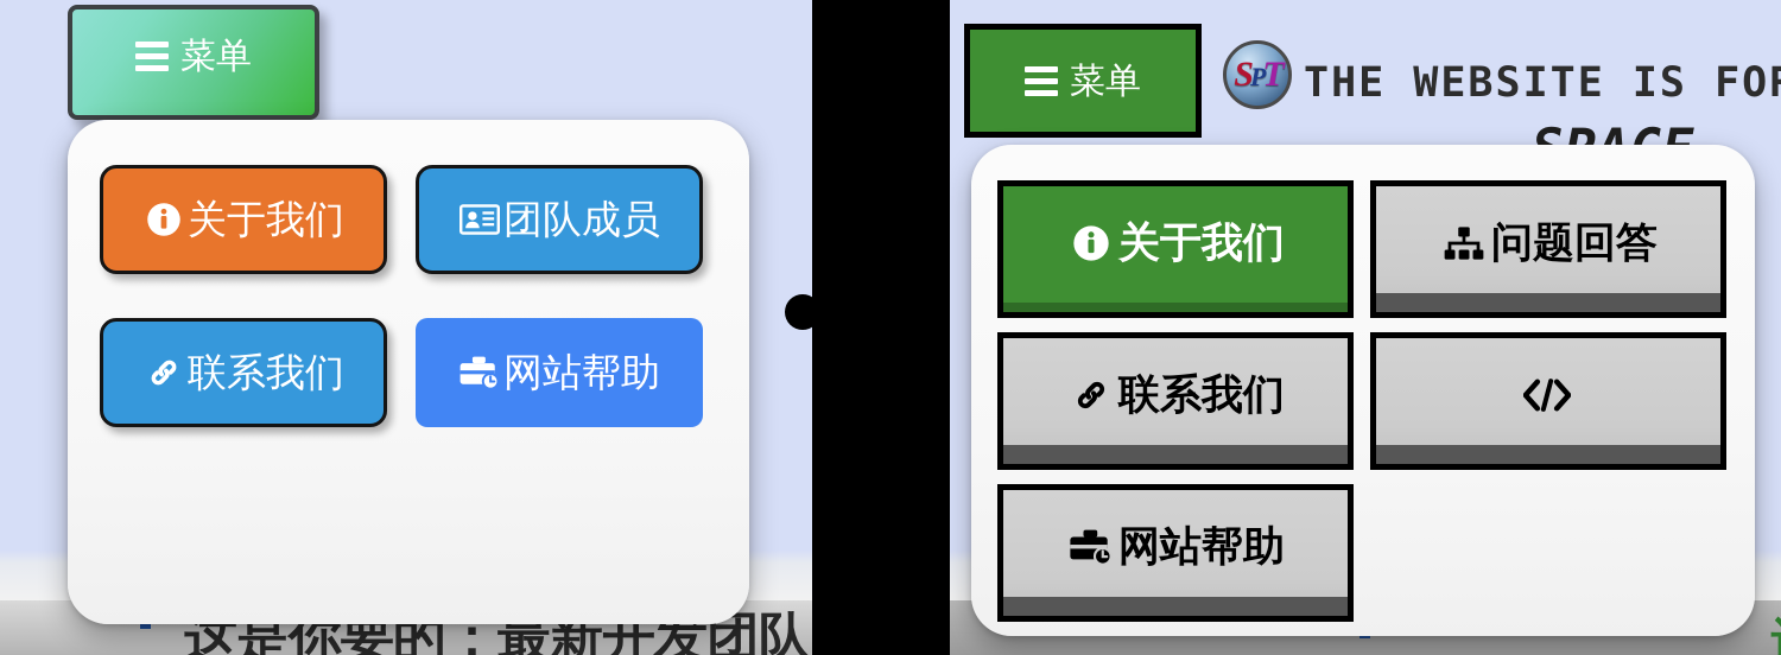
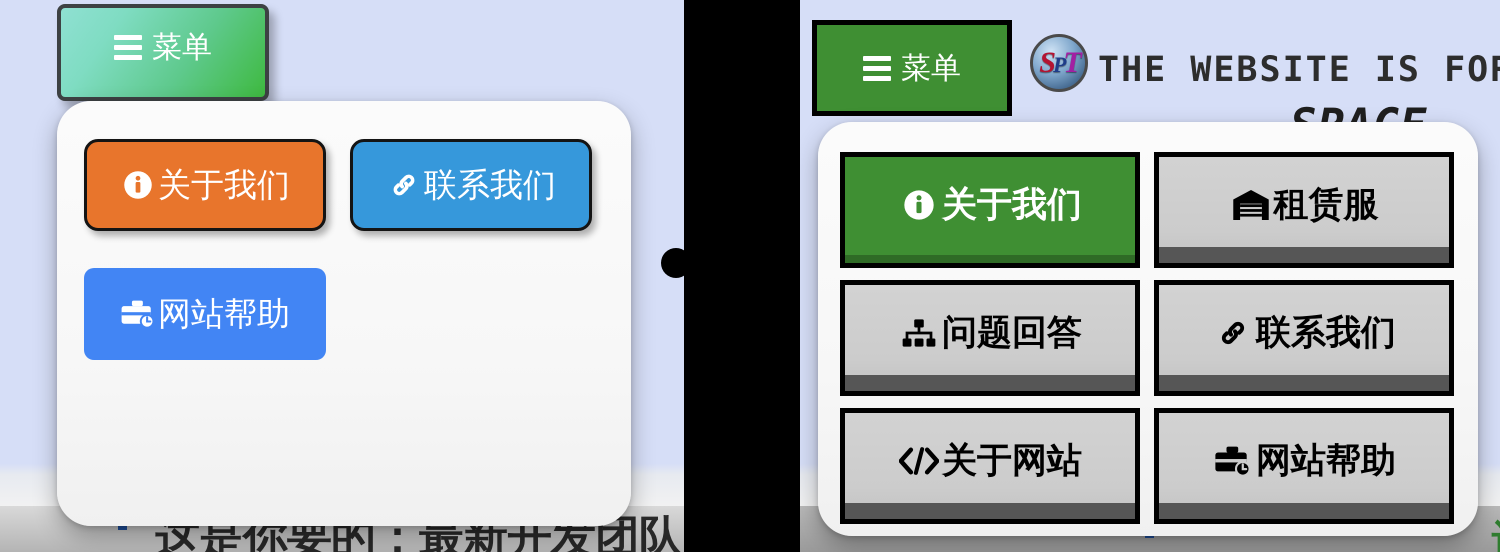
  这是你要的：最新开发团队
  菜单
  关于我们
- 团队成员
  联系我们
  网站帮助
  SPT
  THE WEBSITE IS FO
  菜单
  关于我们
+ 租赁服
  问题回答
  联系我们
+ 关于网站
  网站帮助
